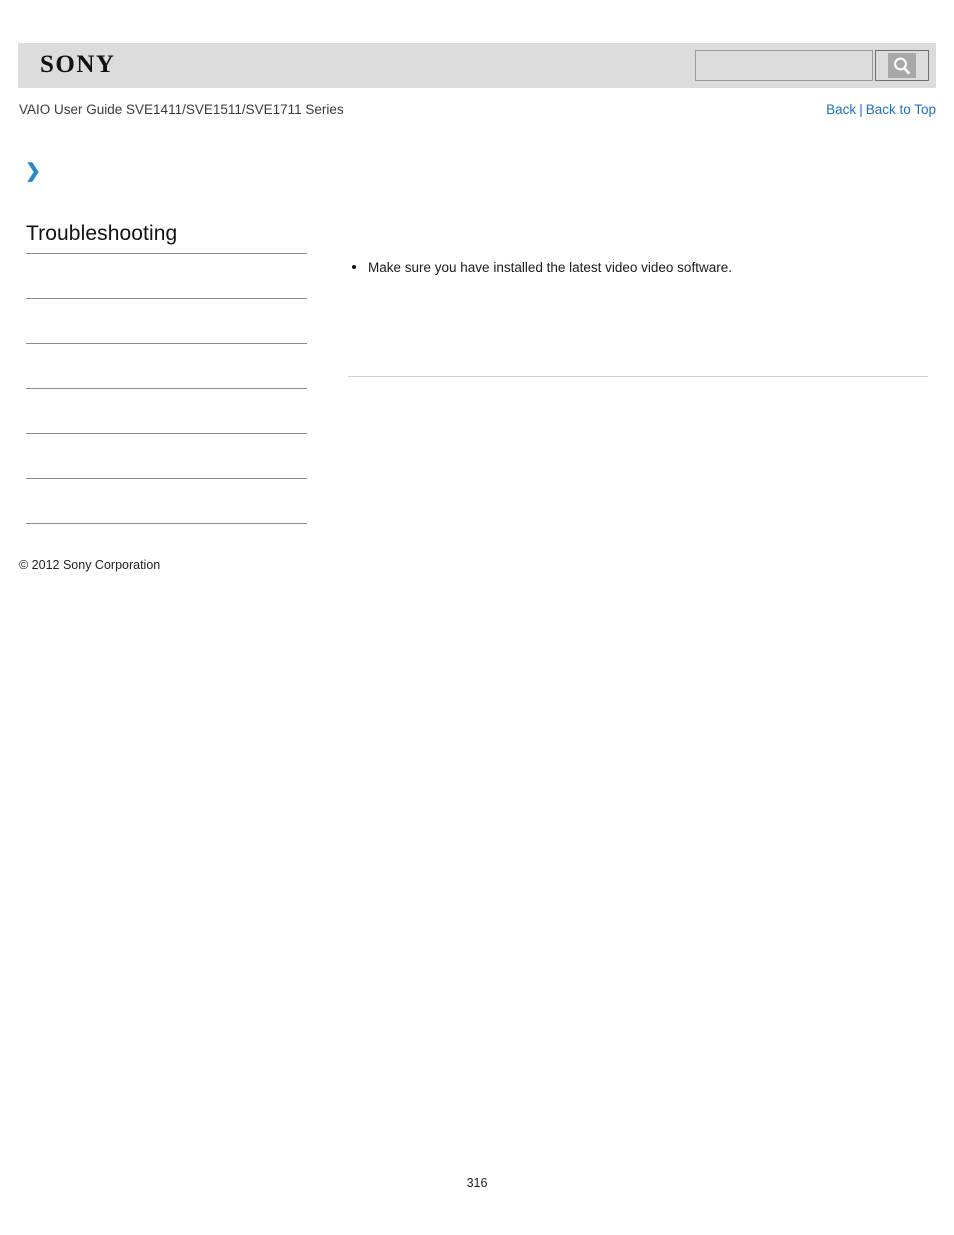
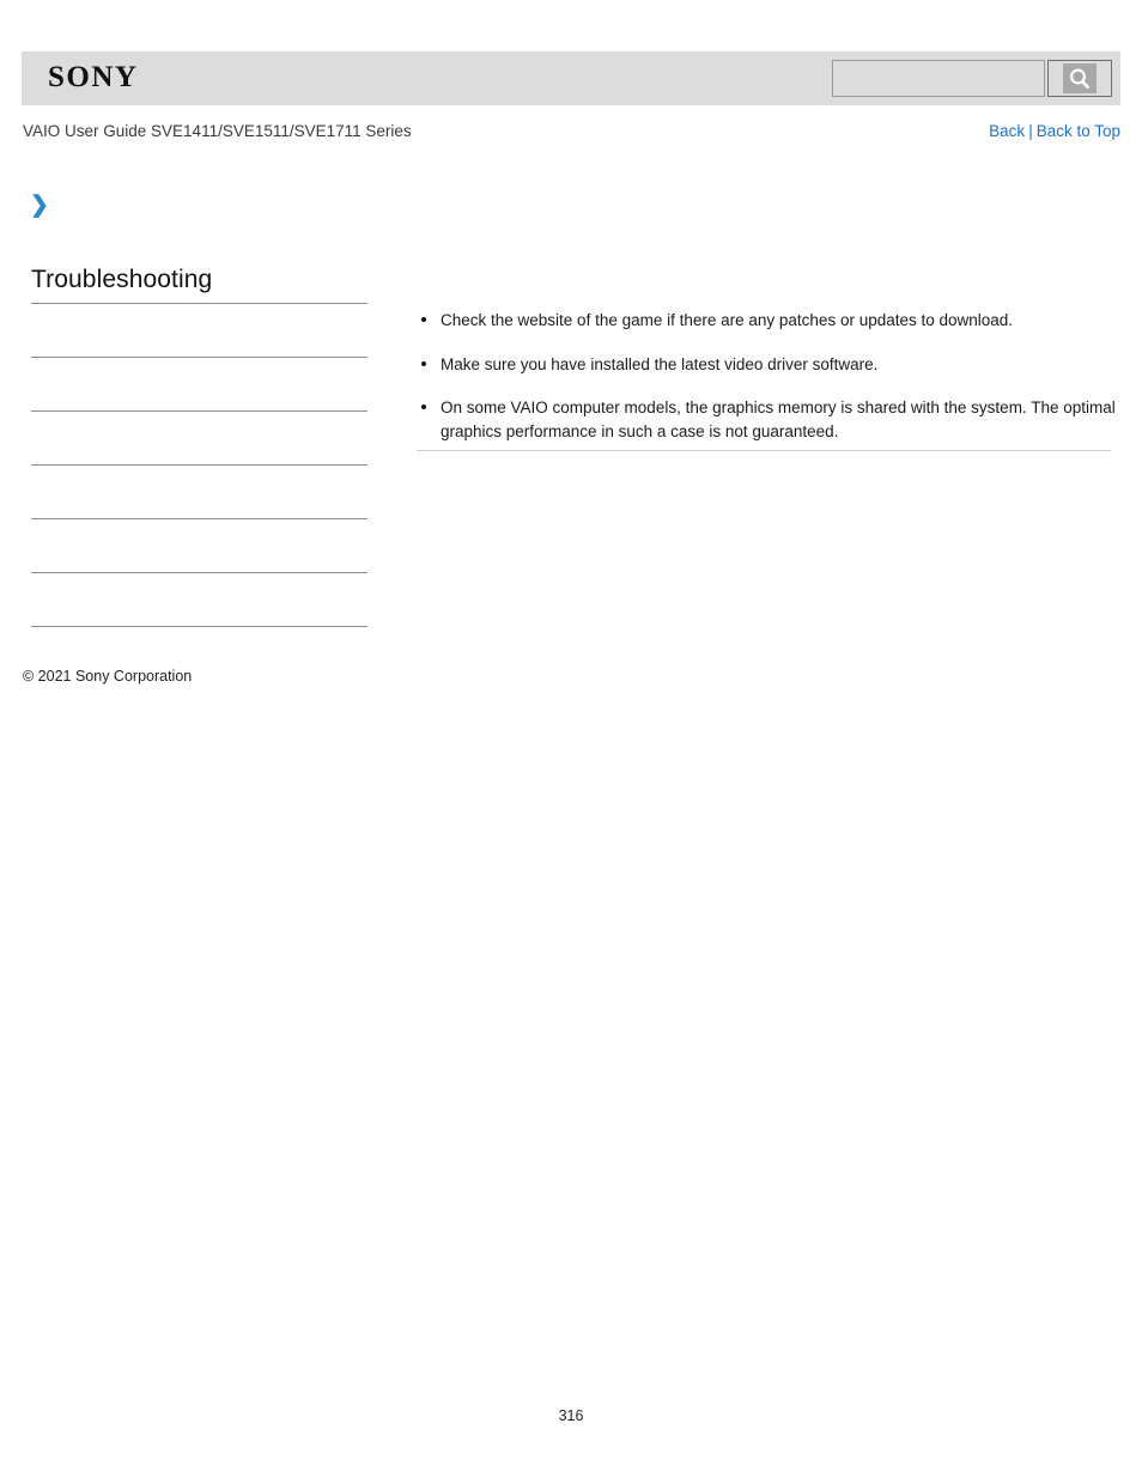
  SONY
  VAIO User Guide SVE1411/SVE1511/SVE1711 Series
  Back | Back to Top
  ❯
  Troubleshooting
+ Check the website of the game if there are any patches or updates to download.
- Make sure you have installed the latest video video software.
+ Make sure you have installed the latest video driver software.
+ On some VAIO computer models, the graphics memory is shared with the system. The optimal graphics performance in such a case is not guaranteed.
- © 2012 Sony Corporation
+ © 2021 Sony Corporation
  316
